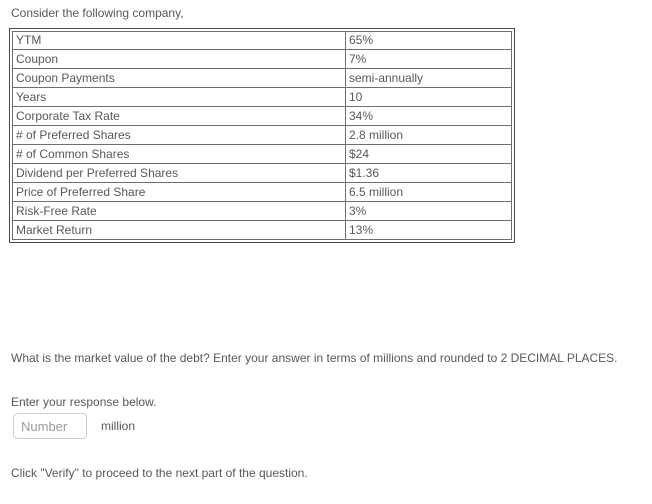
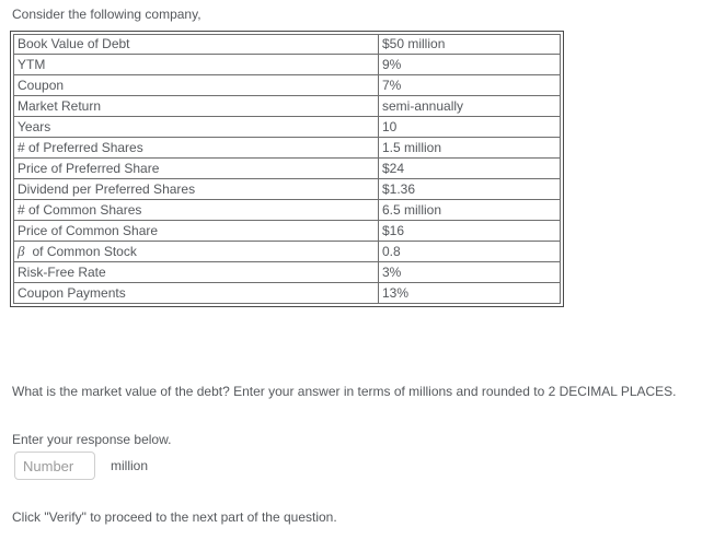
  Consider the following company,
+ Book Value of Debt	$50 million
- YTM	65%
+ YTM	9%
  Coupon	7%
- Coupon Payments	semi-annually
+ Market Return	semi-annually
  Years	10
- Corporate Tax Rate	34%
- # of Preferred Shares	2.8 million
+ # of Preferred Shares	1.5 million
- # of Common Shares	$24
+ Price of Preferred Share	$24
  Dividend per Preferred Shares	$1.36
- Price of Preferred Share	6.5 million
+ # of Common Shares	6.5 million
+ Price of Common Share	$16
+ β of Common Stock	0.8
  Risk-Free Rate	3%
- Market Return	13%
+ Coupon Payments	13%
  What is the market value of the debt? Enter your answer in terms of millions and rounded to 2 DECIMAL PLACES.
  Enter your response below.
  Number
  million
  Click "Verify" to proceed to the next part of the question.
